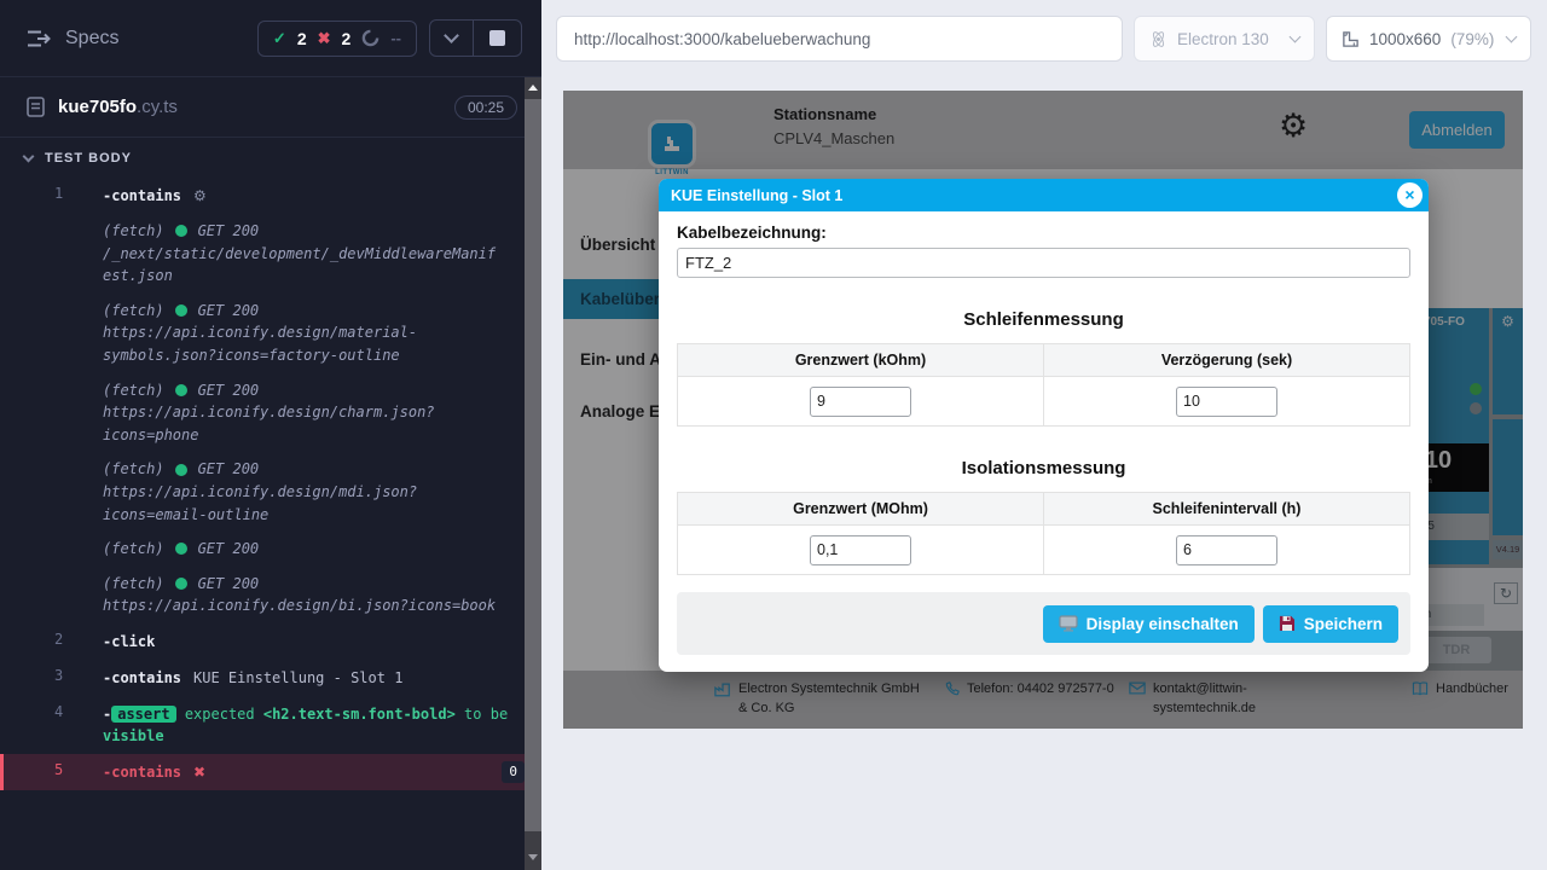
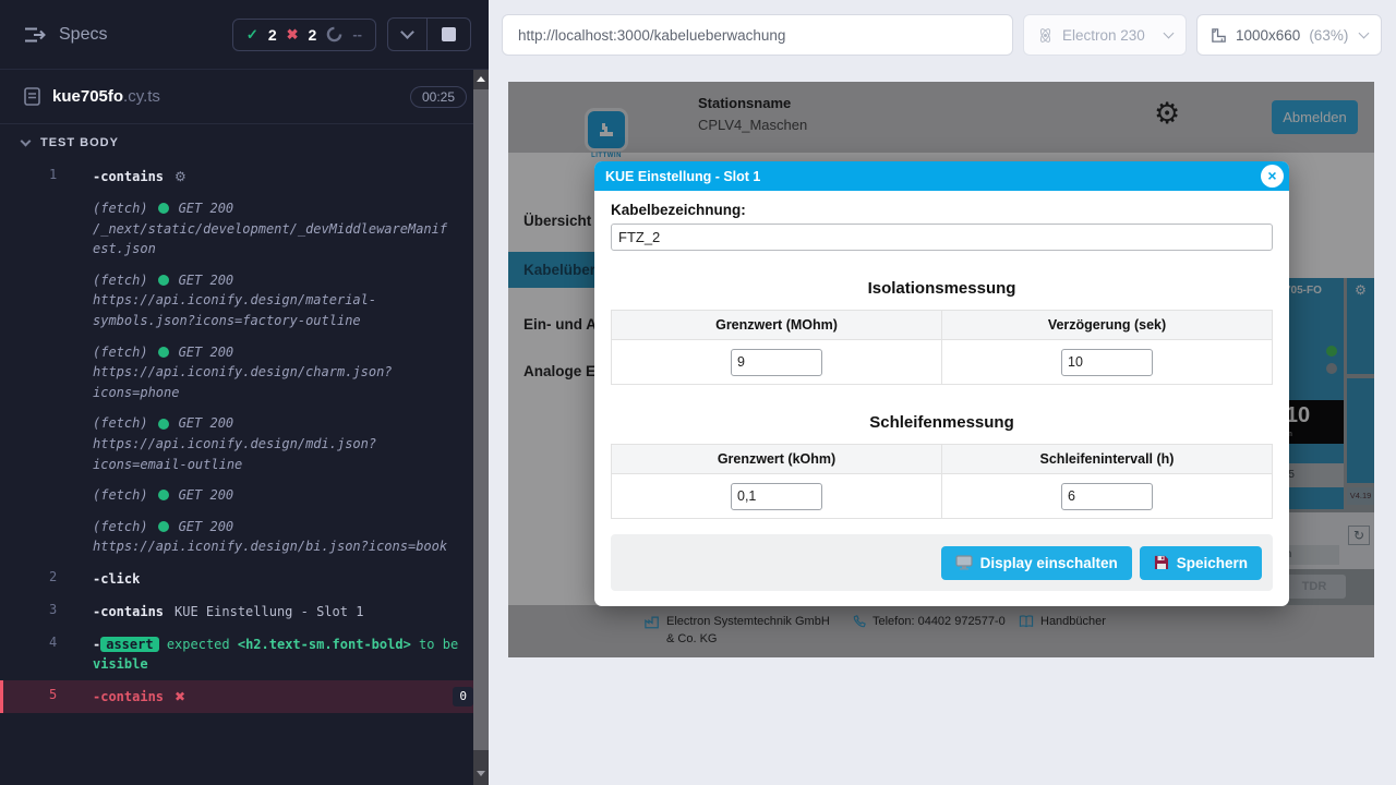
  Specs
  ✓
  2
  ✖
  2
  --
  kue705fo.cy.ts
  00:25
  TEST BODY
  1
  -contains ⚙
  (fetch)
  GET 200
  /_next/static/development/_devMiddlewareManifest.json
  (fetch)
  GET 200
  https://api.iconify.design/material-symbols.json?icons=factory-outline
  (fetch)
  GET 200
  https://api.iconify.design/charm.json?icons=phone
  (fetch)
  GET 200
  https://api.iconify.design/mdi.json?icons=email-outline
  (fetch)
  GET 200
  (fetch)
  GET 200
  https://api.iconify.design/bi.json?icons=book
  2
  -click
  3
  -contains KUE Einstellung - Slot 1
  4
  - assert expected <h2.text-sm.font-bold> to be visible
  5
  -contains
  ✖
  0
  http://localhost:3000/kabelueberwachung
- Electron 130
+ Electron 230
  1000x660
- (79%)
+ (63%)
  Stationsname
  CPLV4_Maschen
  ⚙
  Abmelden
  Übersicht
  ⚙
  05-FO
  10
  V4.19
  ↻
  TDR
  Electron Systemtechnik GmbH & Co. KG
  Telefon: 04402 972577-0
- kontakt@littwin-systemtechnik.de
  Handbücher
  KUE Einstellung - Slot 1
  ×
  Kabelbezeichnung:
  FTZ_2
- Schleifenmessung
+ Isolationsmessung
- Grenzwert (kOhm)	Verzögerung (sek)
+ Grenzwert (MOhm)	Verzögerung (sek)
  9	10
- Isolationsmessung
+ Schleifenmessung
- Grenzwert (MOhm)	Schleifenintervall (h)
+ Grenzwert (kOhm)	Schleifenintervall (h)
  0,1	6
  Display einschalten
  Speichern
